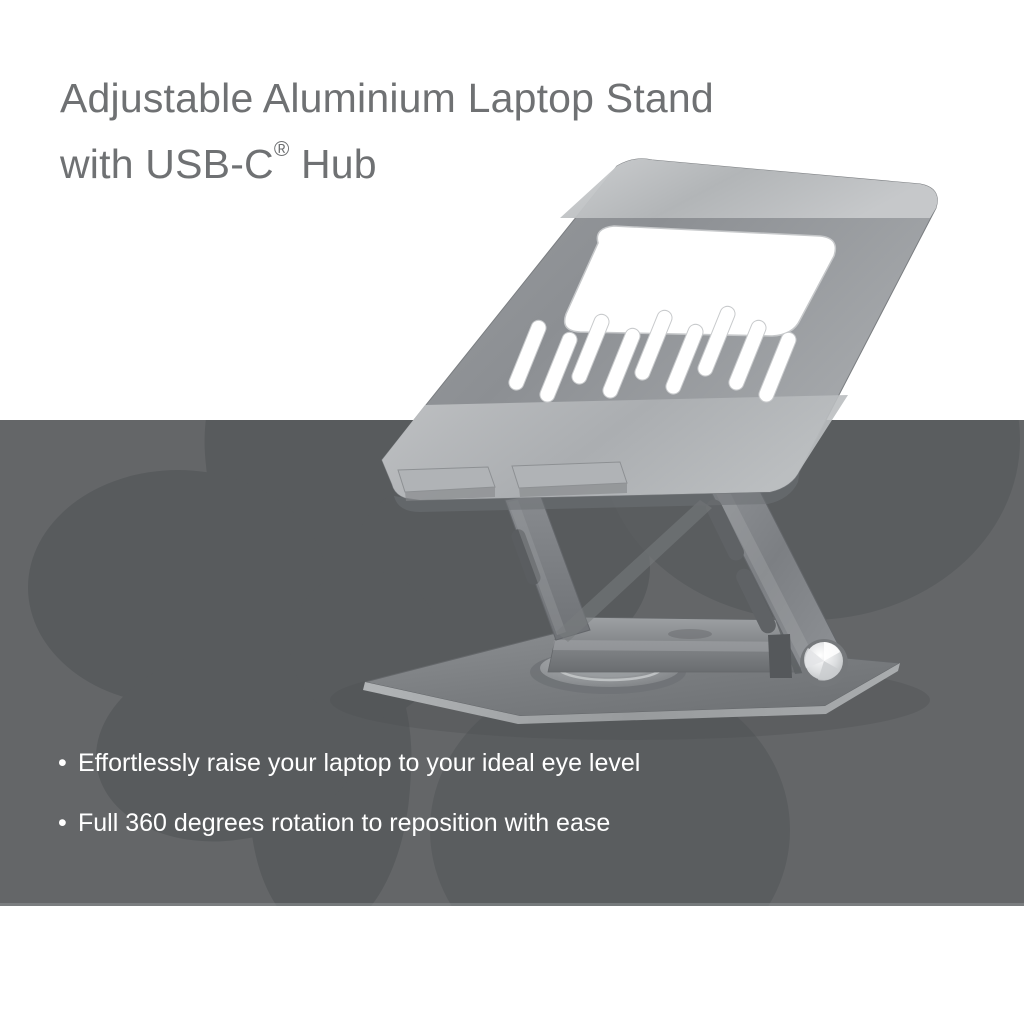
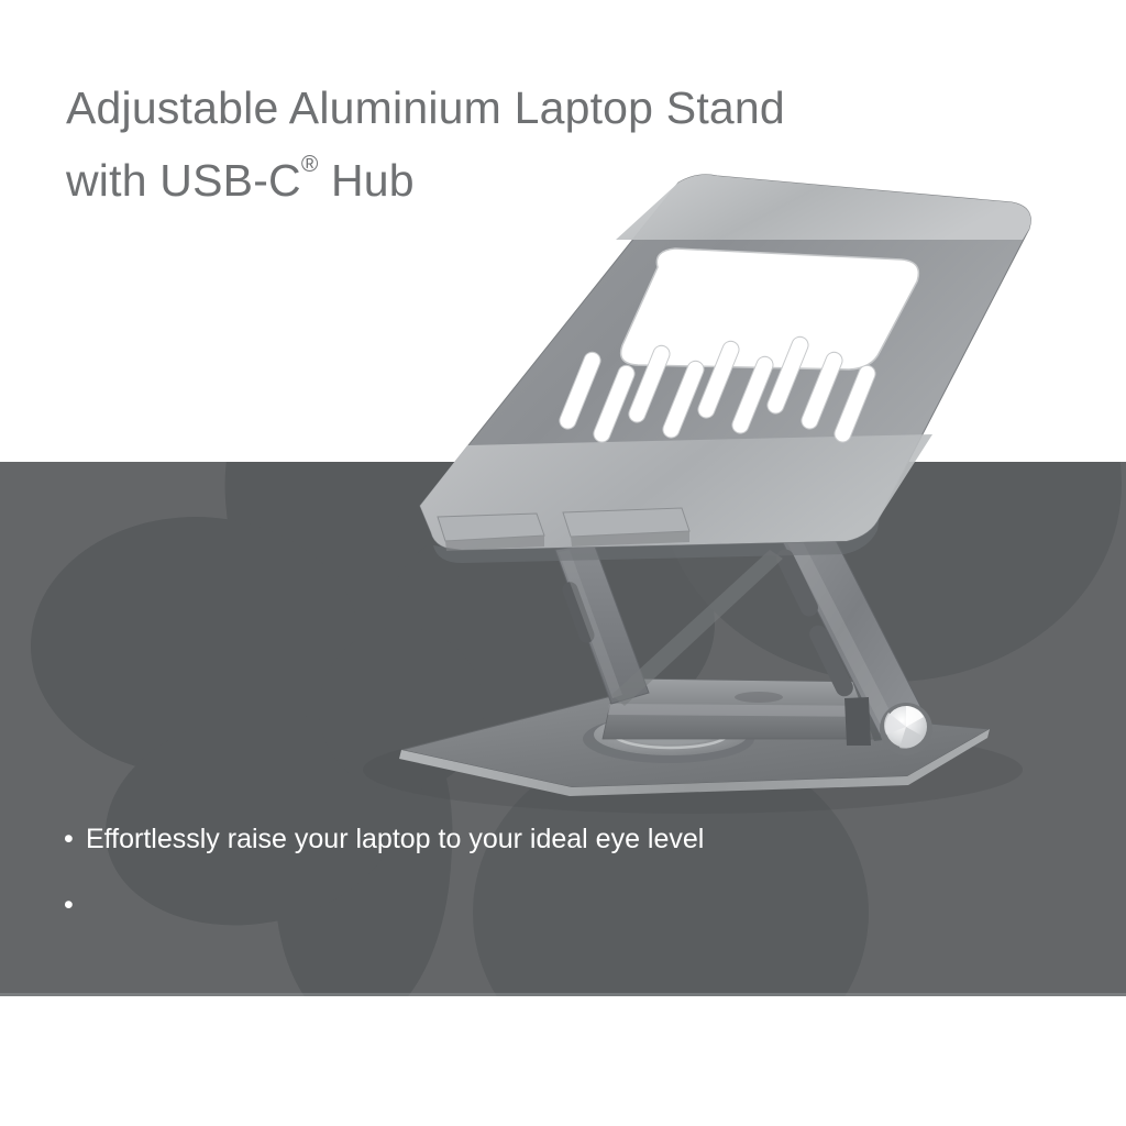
  Adjustable Aluminium Laptop Stand
  with USB-C® Hub
  •
  Effortlessly raise your laptop to your ideal eye level
  •
- Full 360 degrees rotation to reposition with ease
